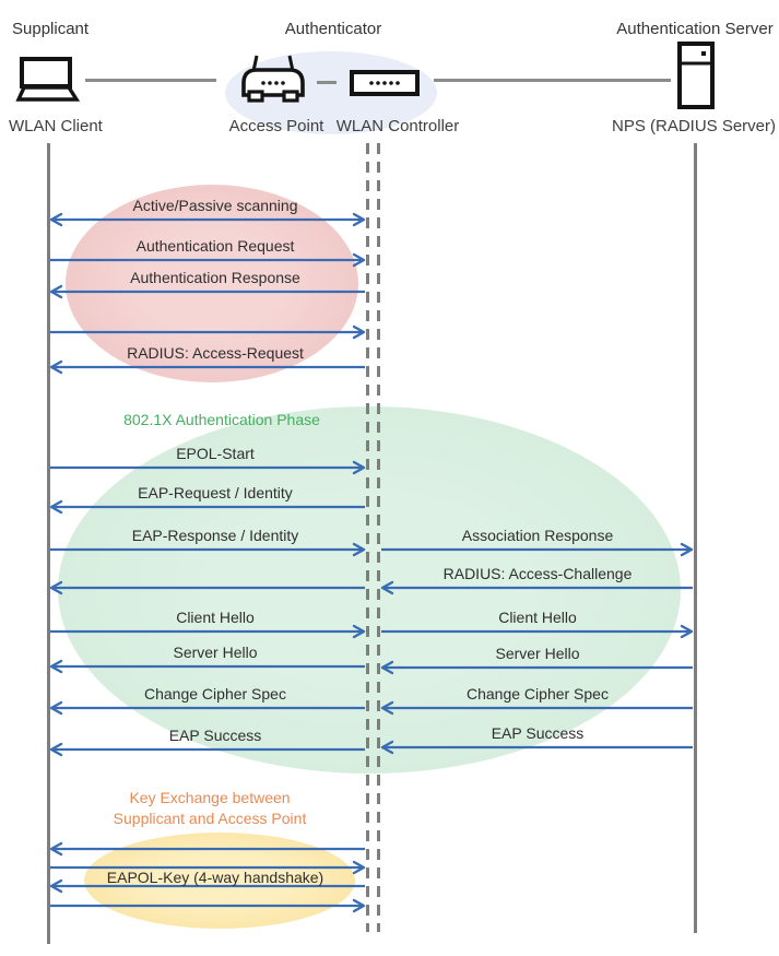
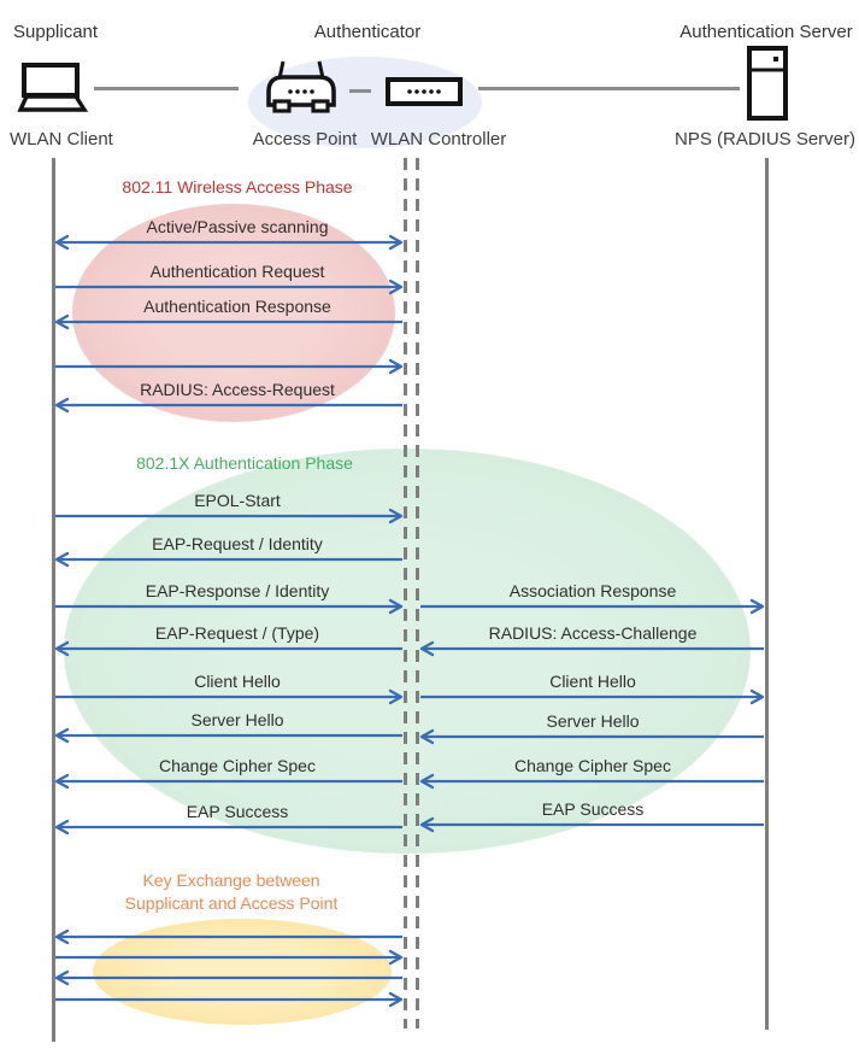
  Supplicant
  Authenticator
  Authentication Server
  WLAN Client
  Access Point
  WLAN Controller
  NPS (RADIUS Server)
+ 802.11 Wireless Access Phase
  802.1X Authentication Phase
  Key Exchange between
  Supplicant and Access Point
  Active/Passive scanning
  Authentication Request
  Authentication Response
  RADIUS: Access-Request
  EPOL-Start
  EAP-Request / Identity
  EAP-Response / Identity
  Association Response
+ EAP-Request / (Type)
  RADIUS: Access-Challenge
  Client Hello
  Client Hello
  Server Hello
  Server Hello
  Change Cipher Spec
  Change Cipher Spec
  EAP Success
  EAP Success
- EAPOL-Key (4-way handshake)
